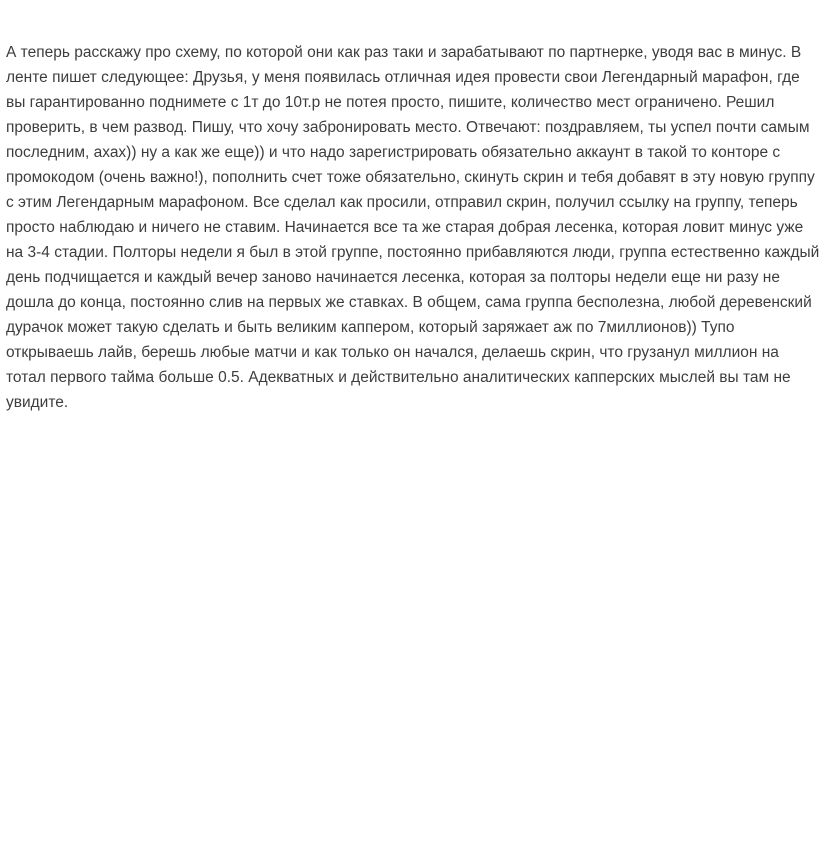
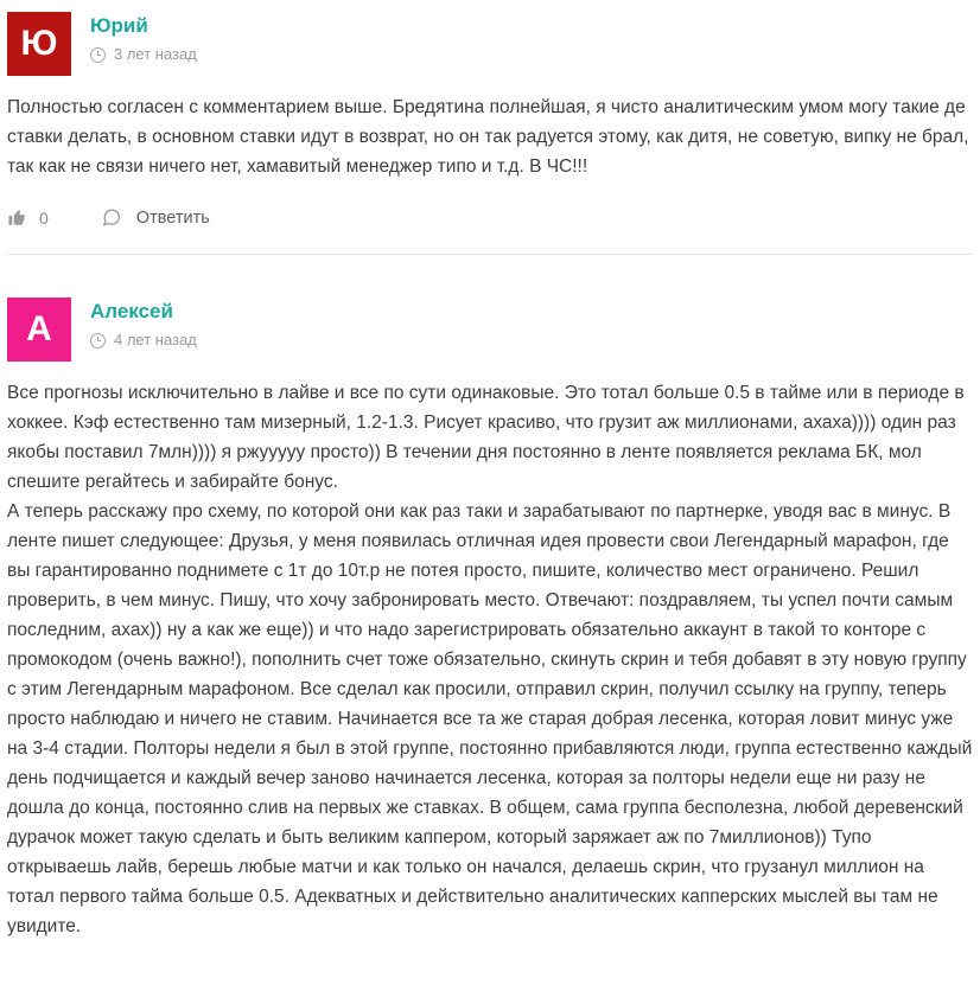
+ Ю
+ Юрий
+ 3 лет назад
+ Полностью согласен с комментарием выше. Бредятина полнейшая, я чисто аналитическим умом могу такие де ставки делать, в основном ставки идут в возврат, но он так радуется этому, как дитя, не советую, випку не брал, так как не связи ничего нет, хамавитый менеджер типо и т.д. В ЧС!!!
+ 0
+ Ответить
+ А
+ Алексей
+ 4 лет назад
+ Все прогнозы исключительно в лайве и все по сути одинаковые. Это тотал больше 0.5 в тайме или в периоде в хоккее. Кэф естественно там мизерный, 1.2-1.3. Рисует красиво, что грузит аж миллионами, ахаха)))) один раз якобы поставил 7млн)))) я ржууууу просто)) В течении дня постоянно в ленте появляется реклама БК, мол спешите регайтесь и забирайте бонус.
- А теперь расскажу про схему, по которой они как раз таки и зарабатывают по партнерке, уводя вас в минус. В ленте пишет следующее: Друзья, у меня появилась отличная идея провести свои Легендарный марафон, где вы гарантированно поднимете с 1т до 10т.р не потея просто, пишите, количество мест ограничено. Решил проверить, в чем развод. Пишу, что хочу забронировать место. Отвечают: поздравляем, ты успел почти самым последним, ахах)) ну а как же еще)) и что надо зарегистрировать обязательно аккаунт в такой то конторе с промокодом (очень важно!), пополнить счет тоже обязательно, скинуть скрин и тебя добавят в эту новую группу с этим Легендарным марафоном. Все сделал как просили, отправил скрин, получил ссылку на группу, теперь просто наблюдаю и ничего не ставим. Начинается все та же старая добрая лесенка, которая ловит минус уже на 3-4 стадии. Полторы недели я был в этой группе, постоянно прибавляются люди, группа естественно каждый день подчищается и каждый вечер заново начинается лесенка, которая за полторы недели еще ни разу не дошла до конца, постоянно слив на первых же ставках. В общем, сама группа бесполезна, любой деревенский дурачок может такую сделать и быть великим каппером, который заряжает аж по 7миллионов)) Тупо открываешь лайв, берешь любые матчи и как только он начался, делаешь скрин, что грузанул миллион на тотал первого тайма больше 0.5. Адекватных и действительно аналитических капперских мыслей вы там не увидите.
+ А теперь расскажу про схему, по которой они как раз таки и зарабатывают по партнерке, уводя вас в минус. В ленте пишет следующее: Друзья, у меня появилась отличная идея провести свои Легендарный марафон, где вы гарантированно поднимете с 1т до 10т.р не потея просто, пишите, количество мест ограничено. Решил проверить, в чем минус. Пишу, что хочу забронировать место. Отвечают: поздравляем, ты успел почти самым последним, ахах)) ну а как же еще)) и что надо зарегистрировать обязательно аккаунт в такой то конторе с промокодом (очень важно!), пополнить счет тоже обязательно, скинуть скрин и тебя добавят в эту новую группу с этим Легендарным марафоном. Все сделал как просили, отправил скрин, получил ссылку на группу, теперь просто наблюдаю и ничего не ставим. Начинается все та же старая добрая лесенка, которая ловит минус уже на 3-4 стадии. Полторы недели я был в этой группе, постоянно прибавляются люди, группа естественно каждый день подчищается и каждый вечер заново начинается лесенка, которая за полторы недели еще ни разу не дошла до конца, постоянно слив на первых же ставках. В общем, сама группа бесполезна, любой деревенский дурачок может такую сделать и быть великим каппером, который заряжает аж по 7миллионов)) Тупо открываешь лайв, берешь любые матчи и как только он начался, делаешь скрин, что грузанул миллион на тотал первого тайма больше 0.5. Адекватных и действительно аналитических капперских мыслей вы там не увидите.
